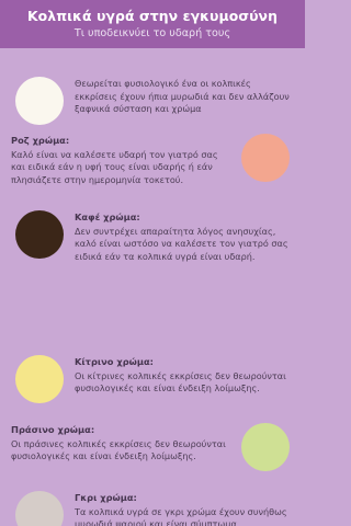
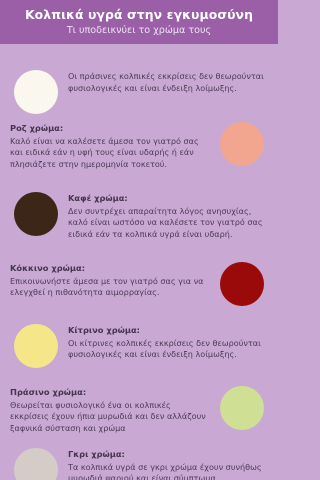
  Κολπικά υγρά στην εγκυμοσύνη
- Τι υποδεικνύει το υδαρή τους
+ Τι υποδεικνύει το χρώμα τους
- Θεωρείται φυσιολογικό ένα οι κολπικές εκκρίσεις έχουν ήπια μυρωδιά και δεν αλλάζουν ξαφνικά σύσταση και χρώμα
+ Οι πράσινες κολπικές εκκρίσεις δεν θεωρούνται φυσιολογικές και είναι ένδειξη λοίμωξης.
  Ροζ χρώμα:
- Καλό είναι να καλέσετε υδαρή τον γιατρό σας και ειδικά εάν η υφή τους είναι υδαρής ή εάν πλησιάζετε στην ημερομηνία τοκετού.
+ Καλό είναι να καλέσετε άμεσα τον γιατρό σας και ειδικά εάν η υφή τους είναι υδαρής ή εάν πλησιάζετε στην ημερομηνία τοκετού.
  Καφέ χρώμα:
  Δεν συντρέχει απαραίτητα λόγος ανησυχίας, καλό είναι ωστόσο να καλέσετε τον γιατρό σας ειδικά εάν τα κολπικά υγρά είναι υδαρή.
+ Κόκκινο χρώμα:
+ Επικοινωνήστε άμεσα με τον γιατρό σας για να ελεγχθεί η πιθανότητα αιμορραγίας.
  Κίτρινο χρώμα:
  Οι κίτρινες κολπικές εκκρίσεις δεν θεωρούνται φυσιολογικές και είναι ένδειξη λοίμωξης.
  Πράσινο χρώμα:
- Οι πράσινες κολπικές εκκρίσεις δεν θεωρούνται φυσιολογικές και είναι ένδειξη λοίμωξης.
+ Θεωρείται φυσιολογικό ένα οι κολπικές εκκρίσεις έχουν ήπια μυρωδιά και δεν αλλάζουν ξαφνικά σύσταση και χρώμα
  Γκρι χρώμα:
  Τα κολπικά υγρά σε γκρι χρώμα έχουν συνήθως μυρωδιά ψαριού και είναι σύμπτωμα
